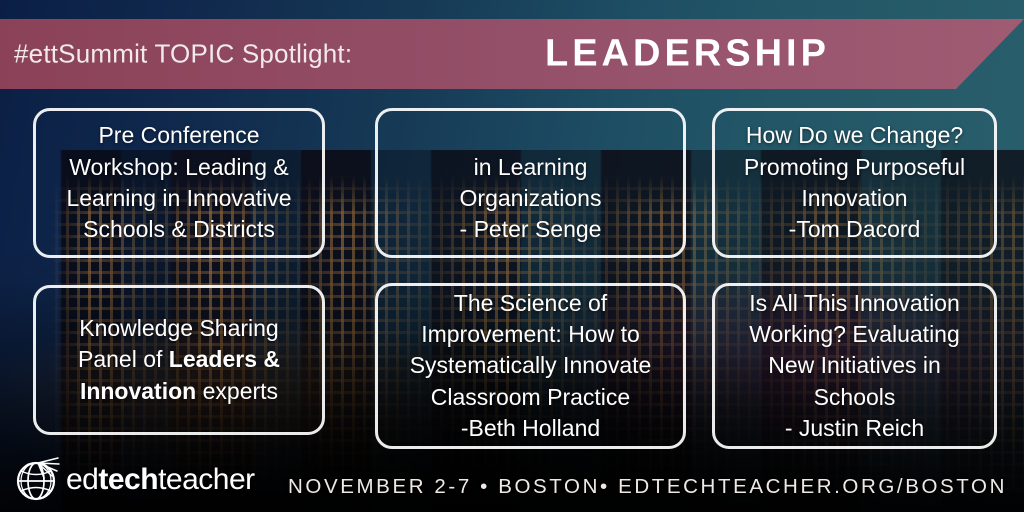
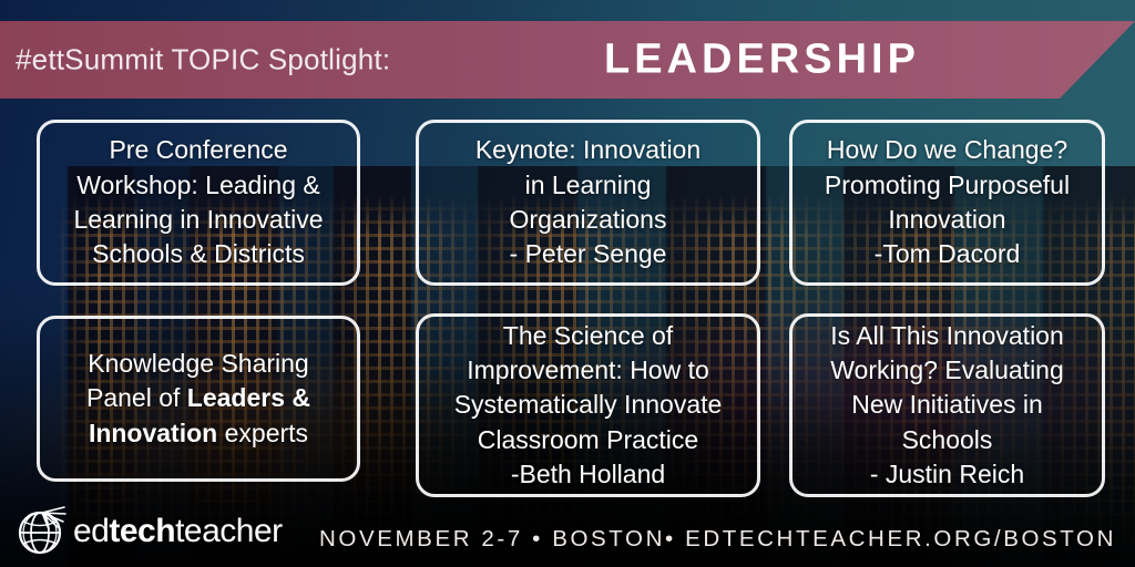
  #ettSummit TOPIC Spotlight:
  LEADERSHIP
  Pre Conference
  Workshop: Leading &
  Learning in Innovative
  Schools & Districts
+ Keynote: Innovation
  in Learning
  Organizations
  - Peter Senge
  How Do we Change?
  Promoting Purposeful
  Innovation
  -Tom Dacord
  Knowledge Sharing
  Panel of Leaders &
  Innovation experts
  The Science of
  Improvement: How to
  Systematically Innovate
  Classroom Practice
  -Beth Holland
  Is All This Innovation
  Working? Evaluating
  New Initiatives in
  Schools
  - Justin Reich
  edtechteacher
  NOVEMBER 2-7 • BOSTON• EDTECHTEACHER.ORG/BOSTON
